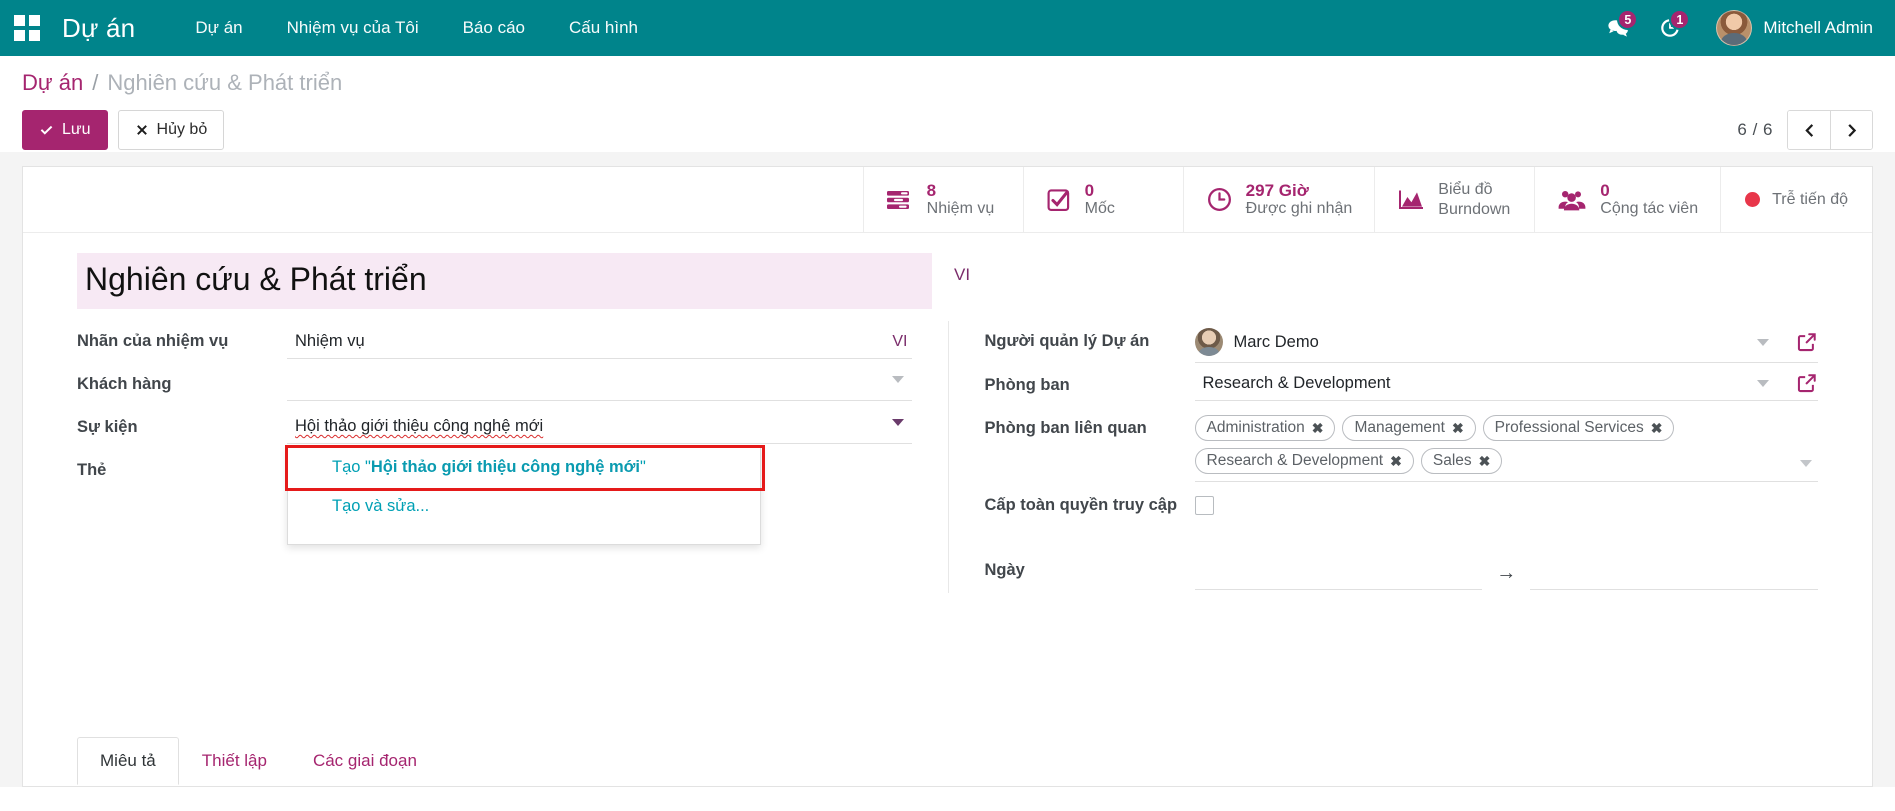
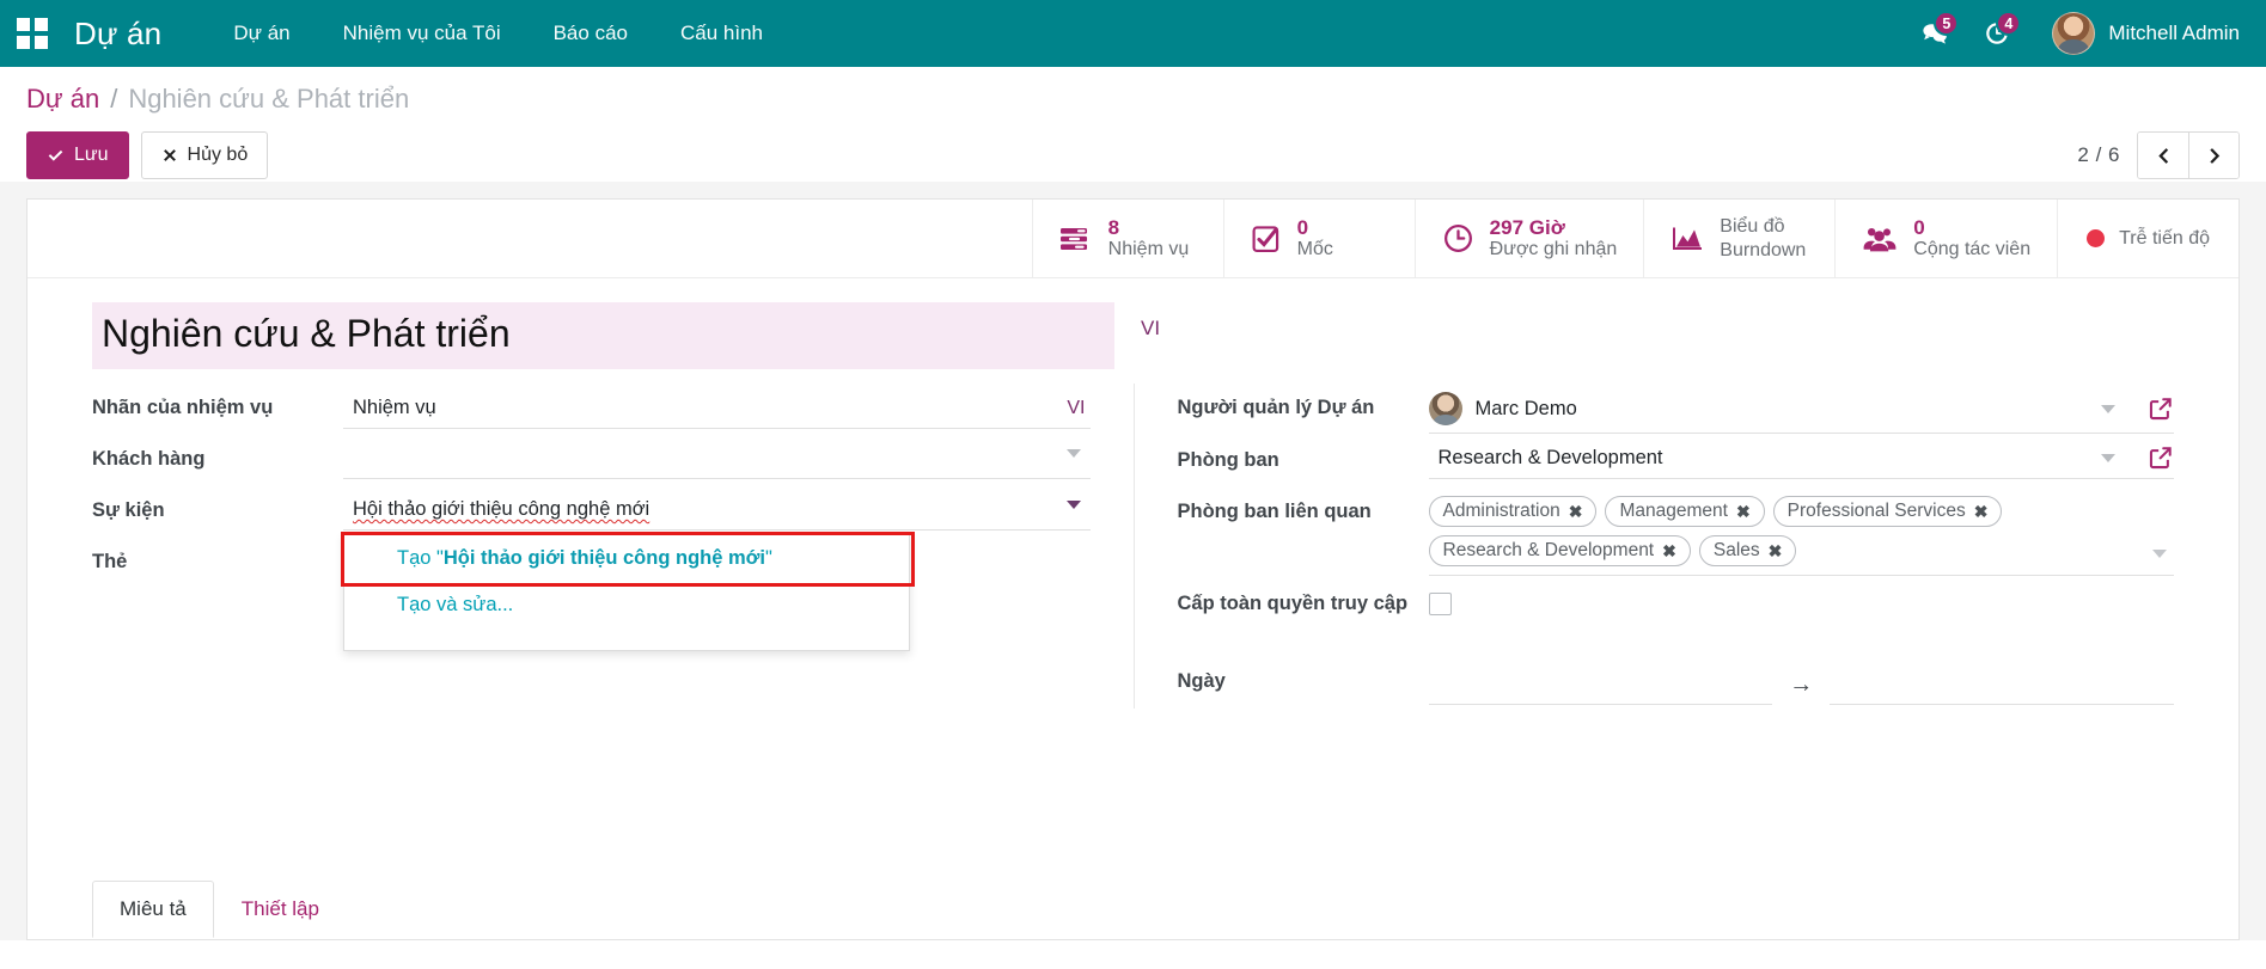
  Dự án
  Dự án
  Nhiệm vụ của Tôi
  Báo cáo
  Cấu hình
  5
- 1
+ 4
  Mitchell Admin
  Dự án
  /
  Nghiên cứu & Phát triển
  Lưu
  Hủy bỏ
- 6 / 6
+ 2 / 6
  8
  Nhiệm vụ
  0
  Mốc
  297 Giờ
  Được ghi nhận
  Biểu đồ
  Burndown
  0
  Cộng tác viên
  Trễ tiến độ
  Nghiên cứu & Phát triển
  VI
  Nhãn của nhiệm vụ
  Nhiệm vụ
  VI
  Khách hàng
  Sự kiện
  Hội thảo giới thiệu công nghệ mới
  Tạo "Hội thảo giới thiệu công nghệ mới"
  Tạo và sửa...
  Thẻ
  Người quản lý Dự án
  Marc Demo
  Phòng ban
  Research & Development
  Phòng ban liên quan
  Administration
  ✖
  Management
  ✖
  Professional Services
  ✖
  Research & Development
  ✖
  Sales
  ✖
  Cấp toàn quyền truy cập
  Ngày
  →
  Miêu tả
  Thiết lập
- Các giai đoạn
